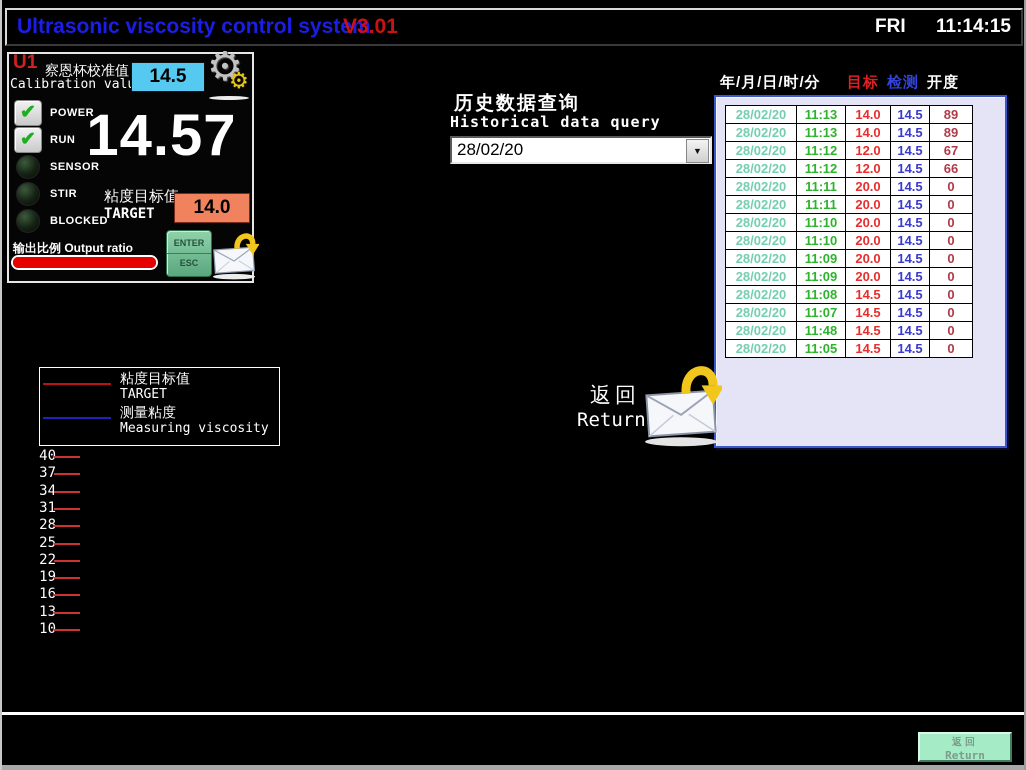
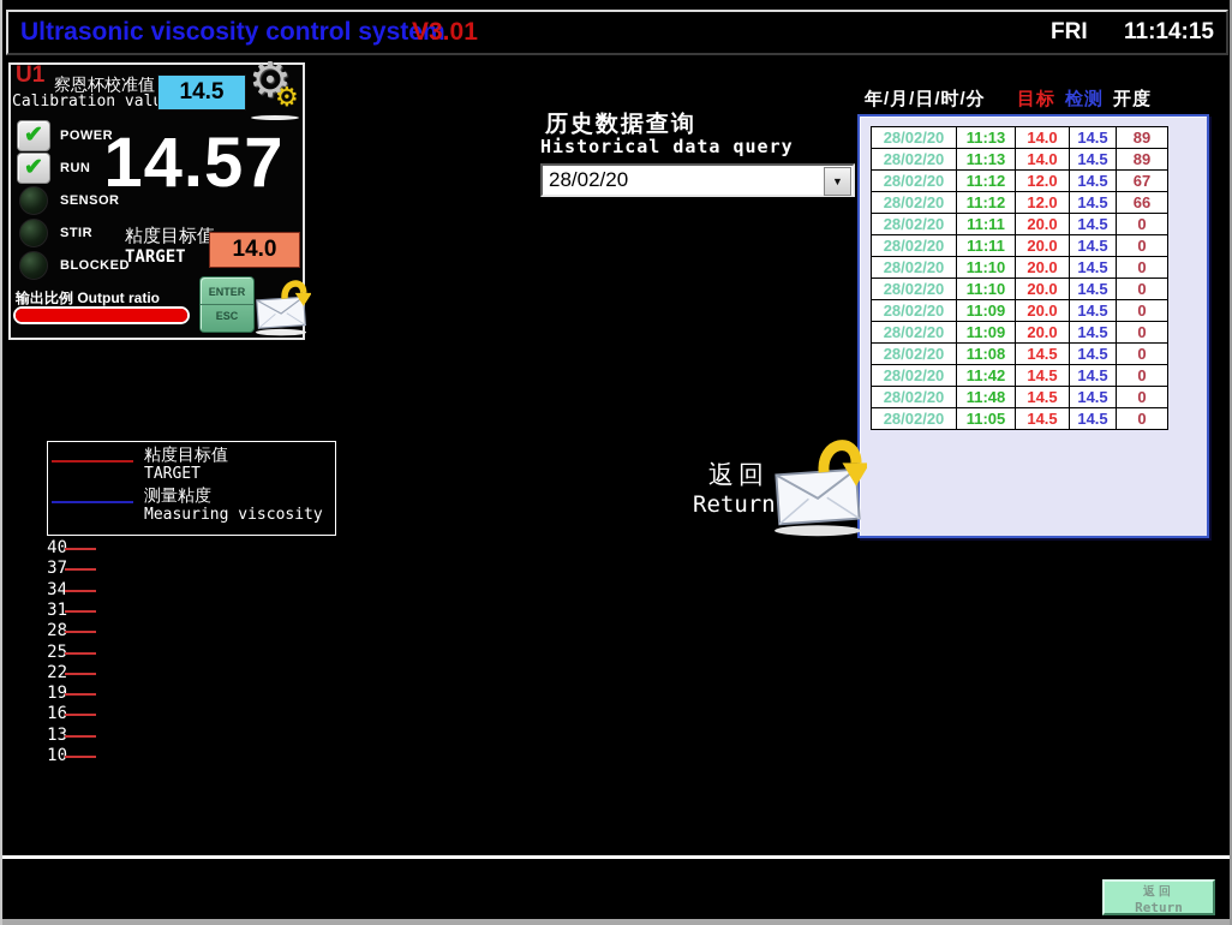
  Ultrasonic viscosity control system
  V3.01
  FRI
  11:14:15
  U1
  察恩杯校准值
  Calibration val
  14.5
  ⚙
  ⚙
  ✔
  POWER
  ✔
  RUN
  SENSOR
  STIR
  BLOCKED
  14.57
  粘度目标值
  TARGET
  14.0
  输出比例 Output ratio
  ENTER
  ESC
  历史数据查询
  Historical data query
  28/02/20
  ▼
  年/月/日/时/分
  目标
  检测
  开度
  28/02/20	11:13	14.0	14.5	89
  28/02/20	11:13	14.0	14.5	89
  28/02/20	11:12	12.0	14.5	67
  28/02/20	11:12	12.0	14.5	66
  28/02/20	11:11	20.0	14.5	0
  28/02/20	11:11	20.0	14.5	0
  28/02/20	11:10	20.0	14.5	0
  28/02/20	11:10	20.0	14.5	0
  28/02/20	11:09	20.0	14.5	0
  28/02/20	11:09	20.0	14.5	0
  28/02/20	11:08	14.5	14.5	0
- 28/02/20	11:07	14.5	14.5	0
+ 28/02/20	11:42	14.5	14.5	0
  28/02/20	11:48	14.5	14.5	0
  28/02/20	11:05	14.5	14.5	0
  粘度目标值
  TARGET
  测量粘度
  Measuring viscosity
  返回
  Return
  返回
  Return
  40
  37
  34
  31
  28
  25
  22
  19
  16
  13
  10
